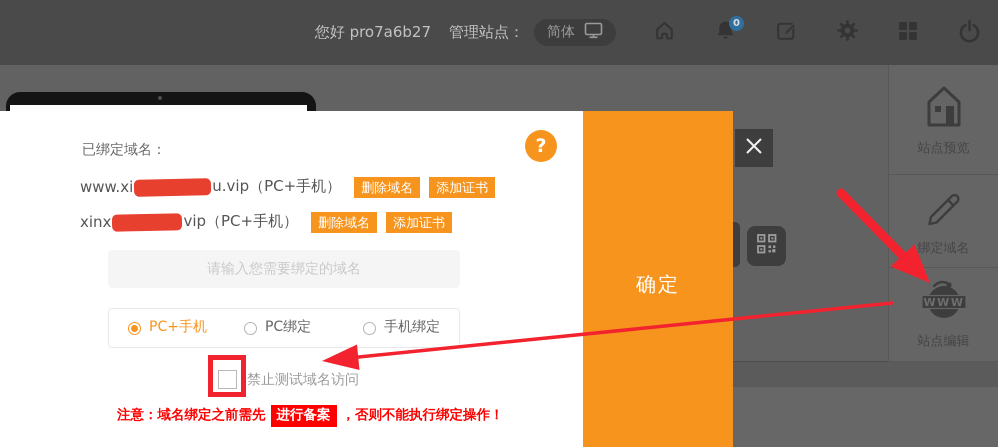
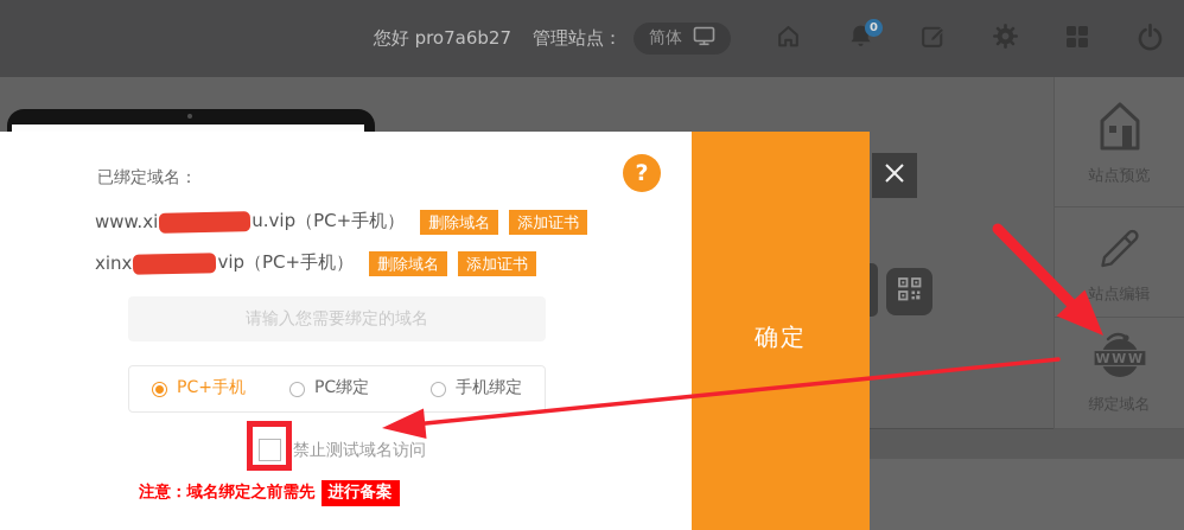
  您好 pro7a6b27
  管理站点：
  简体
  0
  站点预览
- 绑定域名
+ 站点编辑
  WWW
- 站点编辑
+ 绑定域名
  已绑定域名：
  www.xi
  u.vip（PC+手机）
  删除域名
  添加证书
  xinx
  vip（PC+手机）
  删除域名
  添加证书
  请输入您需要绑定的域名
  PC+手机
  PC绑定
  手机绑定
  禁止测试域名访问
  注意：域名绑定之前需先
  进行备案
- ，否则不能执行绑定操作！
  确定
  ?
